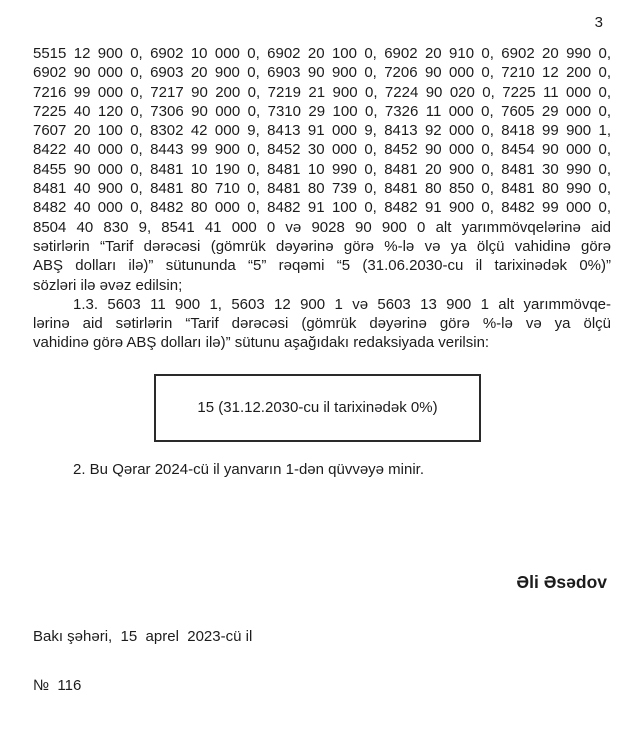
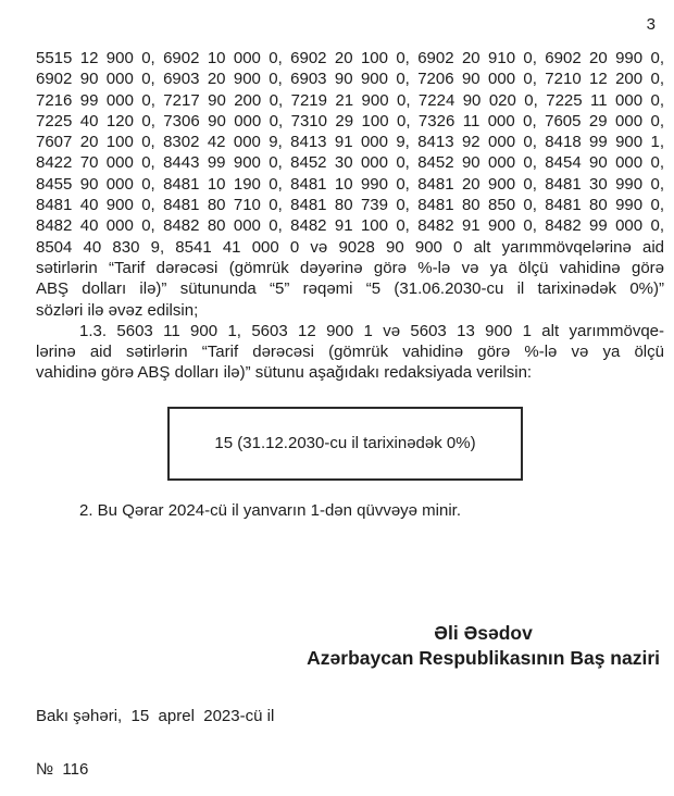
  3
  5515 12 900 0, 6902 10 000 0, 6902 20 100 0, 6902 20 910 0, 6902 20 990 0,
  6902 90 000 0, 6903 20 900 0, 6903 90 900 0, 7206 90 000 0, 7210 12 200 0,
  7216 99 000 0, 7217 90 200 0, 7219 21 900 0, 7224 90 020 0, 7225 11 000 0,
  7225 40 120 0, 7306 90 000 0, 7310 29 100 0, 7326 11 000 0, 7605 29 000 0,
  7607 20 100 0, 8302 42 000 9, 8413 91 000 9, 8413 92 000 0, 8418 99 900 1,
- 8422 40 000 0, 8443 99 900 0, 8452 30 000 0, 8452 90 000 0, 8454 90 000 0,
+ 8422 70 000 0, 8443 99 900 0, 8452 30 000 0, 8452 90 000 0, 8454 90 000 0,
  8455 90 000 0, 8481 10 190 0, 8481 10 990 0, 8481 20 900 0, 8481 30 990 0,
  8481 40 900 0, 8481 80 710 0, 8481 80 739 0, 8481 80 850 0, 8481 80 990 0,
  8482 40 000 0, 8482 80 000 0, 8482 91 100 0, 8482 91 900 0, 8482 99 000 0,
  8504 40 830 9, 8541 41 000 0 və 9028 90 900 0 alt yarımmövqelərinə aid
  sətirlərin “Tarif dərəcəsi (gömrük dəyərinə görə %-lə və ya ölçü vahidinə görə
  ABŞ dolları ilə)” sütununda “5” rəqəmi “5 (31.06.2030-cu il tarixinədək 0%)”
  sözləri ilə əvəz edilsin;
  1.3. 5603 11 900 1, 5603 12 900 1 və 5603 13 900 1 alt yarımmövqe-
- lərinə aid sətirlərin “Tarif dərəcəsi (gömrük dəyərinə görə %-lə və ya ölçü
+ lərinə aid sətirlərin “Tarif dərəcəsi (gömrük vahidinə görə %-lə və ya ölçü
  vahidinə görə ABŞ dolları ilə)” sütunu aşağıdakı redaksiyada verilsin:
  15 (31.12.2030-cu il tarixinədək 0%)
  2. Bu Qərar 2024-cü il yanvarın 1-dən qüvvəyə minir.
  Əli Əsədov
+ Azərbaycan Respublikasının Baş naziri
  Bakı şəhəri, 15 aprel 2023-cü il
  № 116
